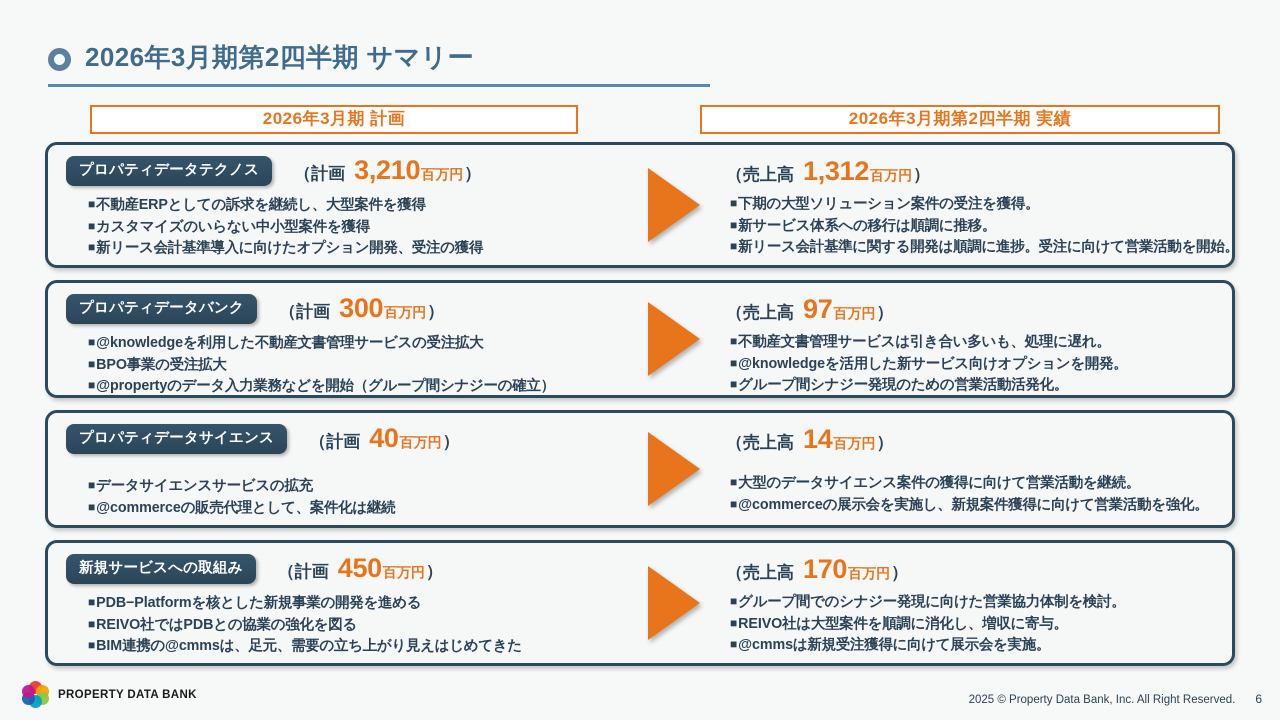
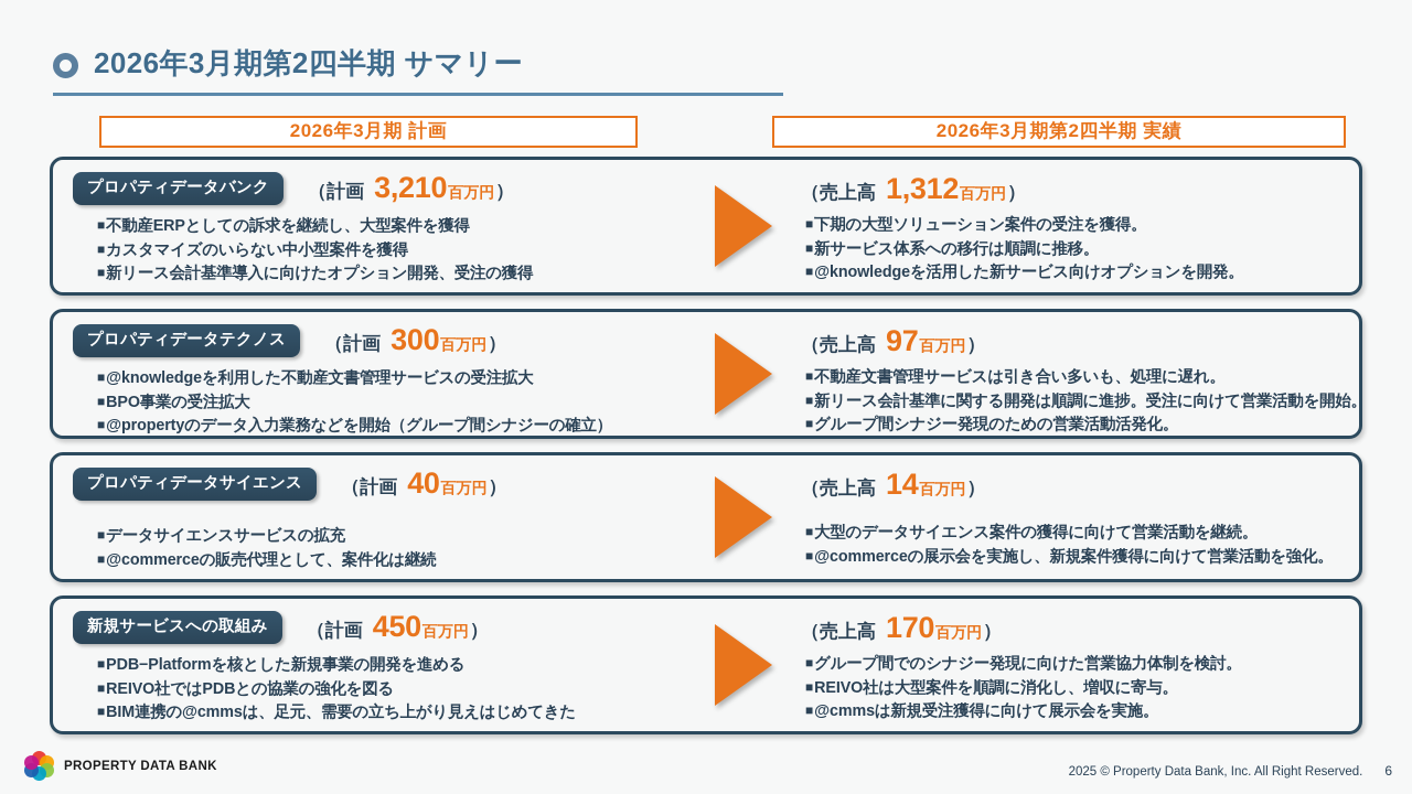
  2026年3月期第2四半期 サマリー
  2026年3月期 計画
  2026年3月期第2四半期 実績
- プロパティデータテクノス
+ プロパティデータバンク
  （計画
  3,210
  百万円
  ）
  不動産ERPとしての訴求を継続し、大型案件を獲得
  カスタマイズのいらない中小型案件を獲得
  新リース会計基準導入に向けたオプション開発、受注の獲得
  （売上高
  1,312
  百万円
  ）
  下期の大型ソリューション案件の受注を獲得。
  新サービス体系への移行は順調に推移。
- 新リース会計基準に関する開発は順調に進捗。受注に向けて営業活動を開始。
+ @knowledgeを活用した新サービス向けオプションを開発。
- プロパティデータバンク
+ プロパティデータテクノス
  （計画
  300
  百万円
  ）
  @knowledgeを利用した不動産文書管理サービスの受注拡大
  BPO事業の受注拡大
  @propertyのデータ入力業務などを開始（グループ間シナジーの確立）
  （売上高
  97
  百万円
  ）
  不動産文書管理サービスは引き合い多いも、処理に遅れ。
- @knowledgeを活用した新サービス向けオプションを開発。
+ 新リース会計基準に関する開発は順調に進捗。受注に向けて営業活動を開始。
  グループ間シナジー発現のための営業活動活発化。
  プロパティデータサイエンス
  （計画
  40
  百万円
  ）
  データサイエンスサービスの拡充
  @commerceの販売代理として、案件化は継続
  （売上高
  14
  百万円
  ）
  大型のデータサイエンス案件の獲得に向けて営業活動を継続。
  @commerceの展示会を実施し、新規案件獲得に向けて営業活動を強化。
  新規サービスへの取組み
  （計画
  450
  百万円
  ）
  PDB−Platformを核とした新規事業の開発を進める
  REIVO社ではPDBとの協業の強化を図る
  BIM連携の@cmmsは、足元、需要の立ち上がり見えはじめてきた
  （売上高
  170
  百万円
  ）
  グループ間でのシナジー発現に向けた営業協力体制を検討。
  REIVO社は大型案件を順調に消化し、増収に寄与。
  @cmmsは新規受注獲得に向けて展示会を実施。
  PROPERTY DATA BANK
  2025 © Property Data Bank, Inc. All Right Reserved.
  6
